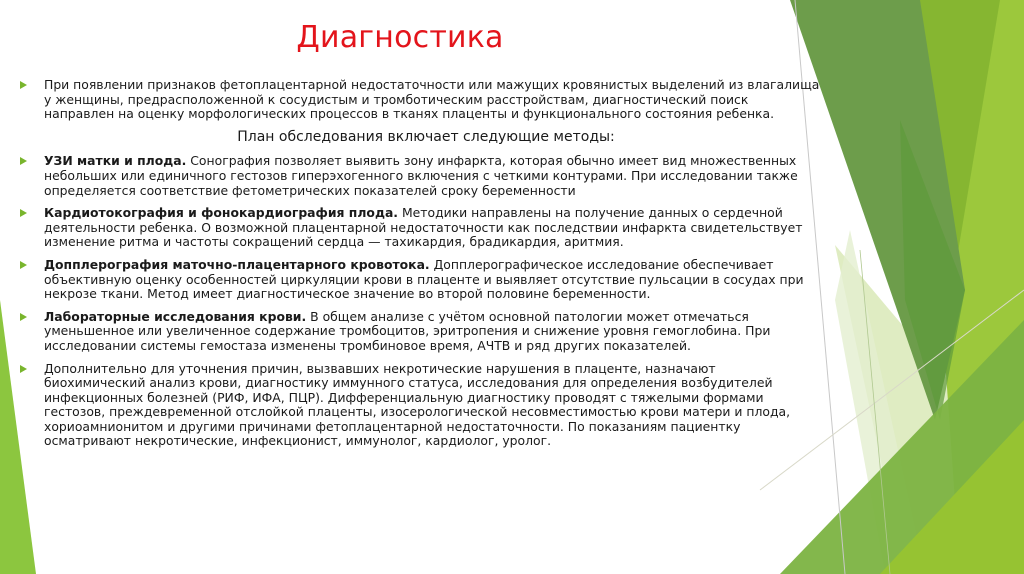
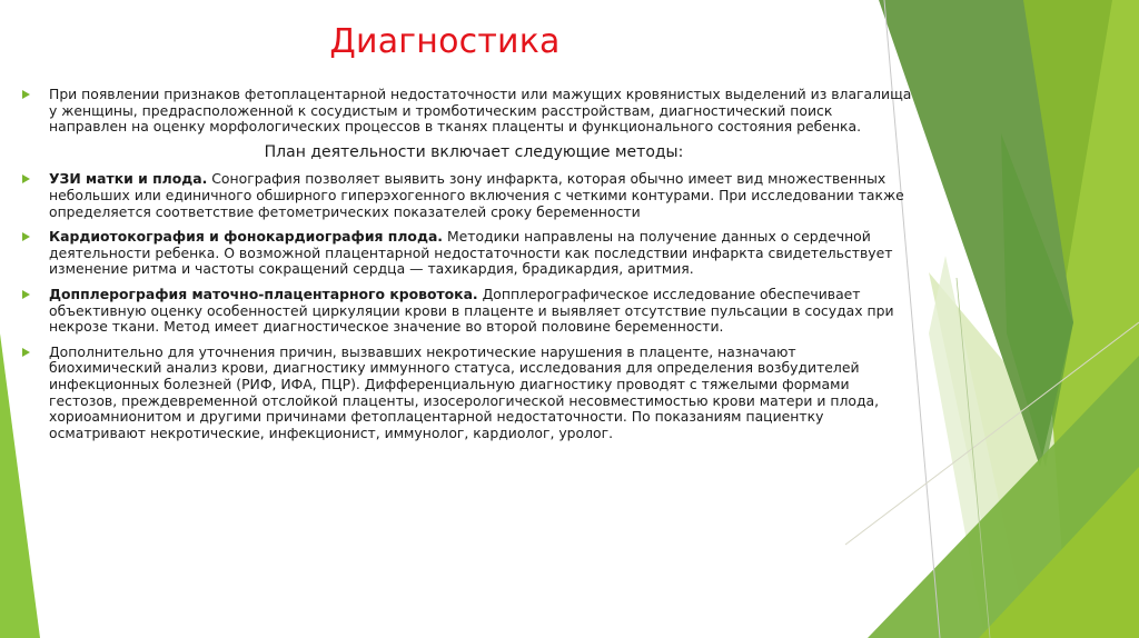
  Диагностика
  При появлении признаков фетоплацентарной недостаточности или мажущих кровянистых выделений из влагалища у женщины, предрасположенной к сосудистым и тромботическим расстройствам, диагностический поиск направлен на оценку морфологических процессов в тканях плаценты и функционального состояния ребенка.
- План обследования включает следующие методы:
+ План деятельности включает следующие методы:
- УЗИ матки и плода. Сонография позволяет выявить зону инфаркта, которая обычно имеет вид множественных небольших или единичного гестозов гиперэхогенного включения с четкими контурами. При исследовании также определяется соответствие фетометрических показателей сроку беременности
+ УЗИ матки и плода. Сонография позволяет выявить зону инфаркта, которая обычно имеет вид множественных небольших или единичного обширного гиперэхогенного включения с четкими контурами. При исследовании также определяется соответствие фетометрических показателей сроку беременности
  Кардиотокография и фонокардиография плода. Методики направлены на получение данных о сердечной деятельности ребенка. О возможной плацентарной недостаточности как последствии инфаркта свидетельствует изменение ритма и частоты сокращений сердца — тахикардия, брадикардия, аритмия.
  Допплерография маточно-плацентарного кровотока. Допплерографическое исследование обеспечивает объективную оценку особенностей циркуляции крови в плаценте и выявляет отсутствие пульсации в сосудах при некрозе ткани. Метод имеет диагностическое значение во второй половине беременности.
- Лабораторные исследования крови. В общем анализе с учётом основной патологии может отмечаться уменьшенное или увеличенное содержание тромбоцитов, эритропения и снижение уровня гемоглобина. При исследовании системы гемостаза изменены тромбиновое время, АЧТВ и ряд других показателей.
  Дополнительно для уточнения причин, вызвавших некротические нарушения в плаценте, назначают биохимический анализ крови, диагностику иммунного статуса, исследования для определения возбудителей инфекционных болезней (РИФ, ИФА, ПЦР). Дифференциальную диагностику проводят с тяжелыми формами гестозов, преждевременной отслойкой плаценты, изосерологической несовместимостью крови матери и плода, хориоамнионитом и другими причинами фетоплацентарной недостаточности. По показаниям пациентку осматривают некротические, инфекционист, иммунолог, кардиолог, уролог.
